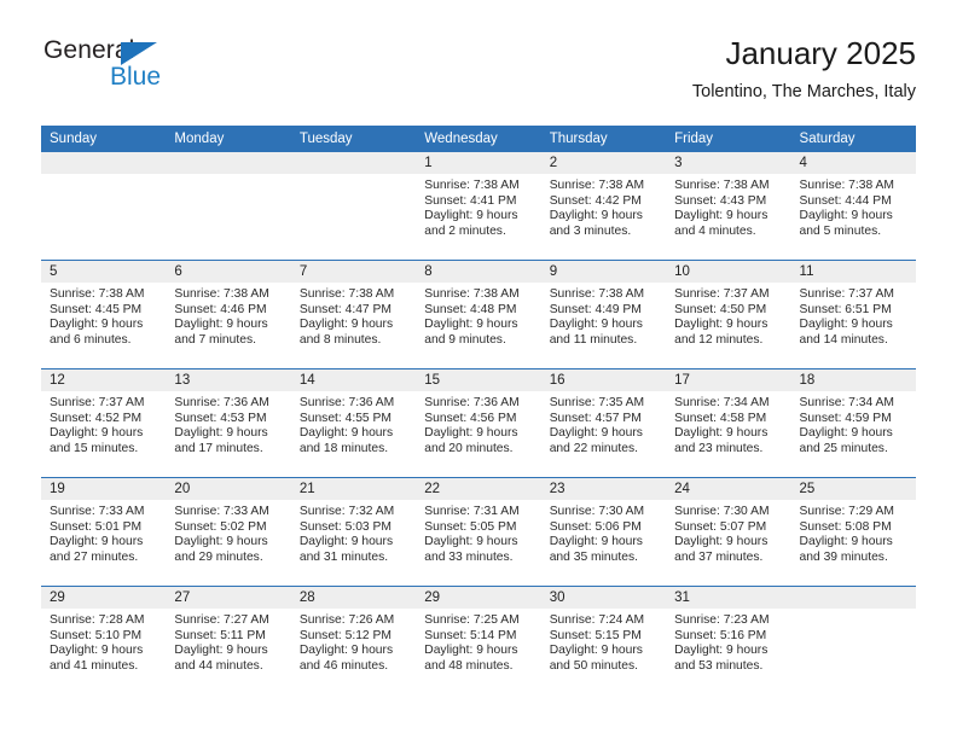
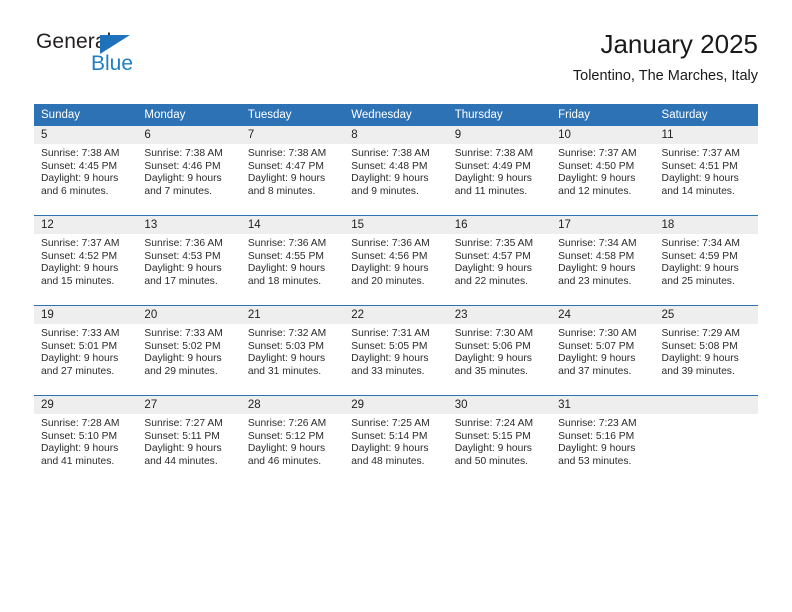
  General
  Blue
  January 2025
  Tolentino, The Marches, Italy
  Sunday	Monday	Tuesday	Wednesday	Thursday	Friday	Saturday
- 			1Sunrise: 7:38 AMSunset: 4:41 PMDaylight: 9 hoursand 2 minutes.	2Sunrise: 7:38 AMSunset: 4:42 PMDaylight: 9 hoursand 3 minutes.	3Sunrise: 7:38 AMSunset: 4:43 PMDaylight: 9 hoursand 4 minutes.	4Sunrise: 7:38 AMSunset: 4:44 PMDaylight: 9 hoursand 5 minutes.
- 5Sunrise: 7:38 AMSunset: 4:45 PMDaylight: 9 hoursand 6 minutes.	6Sunrise: 7:38 AMSunset: 4:46 PMDaylight: 9 hoursand 7 minutes.	7Sunrise: 7:38 AMSunset: 4:47 PMDaylight: 9 hoursand 8 minutes.	8Sunrise: 7:38 AMSunset: 4:48 PMDaylight: 9 hoursand 9 minutes.	9Sunrise: 7:38 AMSunset: 4:49 PMDaylight: 9 hoursand 11 minutes.	10Sunrise: 7:37 AMSunset: 4:50 PMDaylight: 9 hoursand 12 minutes.	11Sunrise: 7:37 AMSunset: 6:51 PMDaylight: 9 hoursand 14 minutes.
+ 5Sunrise: 7:38 AMSunset: 4:45 PMDaylight: 9 hoursand 6 minutes.	6Sunrise: 7:38 AMSunset: 4:46 PMDaylight: 9 hoursand 7 minutes.	7Sunrise: 7:38 AMSunset: 4:47 PMDaylight: 9 hoursand 8 minutes.	8Sunrise: 7:38 AMSunset: 4:48 PMDaylight: 9 hoursand 9 minutes.	9Sunrise: 7:38 AMSunset: 4:49 PMDaylight: 9 hoursand 11 minutes.	10Sunrise: 7:37 AMSunset: 4:50 PMDaylight: 9 hoursand 12 minutes.	11Sunrise: 7:37 AMSunset: 4:51 PMDaylight: 9 hoursand 14 minutes.
  12Sunrise: 7:37 AMSunset: 4:52 PMDaylight: 9 hoursand 15 minutes.	13Sunrise: 7:36 AMSunset: 4:53 PMDaylight: 9 hoursand 17 minutes.	14Sunrise: 7:36 AMSunset: 4:55 PMDaylight: 9 hoursand 18 minutes.	15Sunrise: 7:36 AMSunset: 4:56 PMDaylight: 9 hoursand 20 minutes.	16Sunrise: 7:35 AMSunset: 4:57 PMDaylight: 9 hoursand 22 minutes.	17Sunrise: 7:34 AMSunset: 4:58 PMDaylight: 9 hoursand 23 minutes.	18Sunrise: 7:34 AMSunset: 4:59 PMDaylight: 9 hoursand 25 minutes.
  19Sunrise: 7:33 AMSunset: 5:01 PMDaylight: 9 hoursand 27 minutes.	20Sunrise: 7:33 AMSunset: 5:02 PMDaylight: 9 hoursand 29 minutes.	21Sunrise: 7:32 AMSunset: 5:03 PMDaylight: 9 hoursand 31 minutes.	22Sunrise: 7:31 AMSunset: 5:05 PMDaylight: 9 hoursand 33 minutes.	23Sunrise: 7:30 AMSunset: 5:06 PMDaylight: 9 hoursand 35 minutes.	24Sunrise: 7:30 AMSunset: 5:07 PMDaylight: 9 hoursand 37 minutes.	25Sunrise: 7:29 AMSunset: 5:08 PMDaylight: 9 hoursand 39 minutes.
  29Sunrise: 7:28 AMSunset: 5:10 PMDaylight: 9 hoursand 41 minutes.	27Sunrise: 7:27 AMSunset: 5:11 PMDaylight: 9 hoursand 44 minutes.	28Sunrise: 7:26 AMSunset: 5:12 PMDaylight: 9 hoursand 46 minutes.	29Sunrise: 7:25 AMSunset: 5:14 PMDaylight: 9 hoursand 48 minutes.	30Sunrise: 7:24 AMSunset: 5:15 PMDaylight: 9 hoursand 50 minutes.	31Sunrise: 7:23 AMSunset: 5:16 PMDaylight: 9 hoursand 53 minutes.
